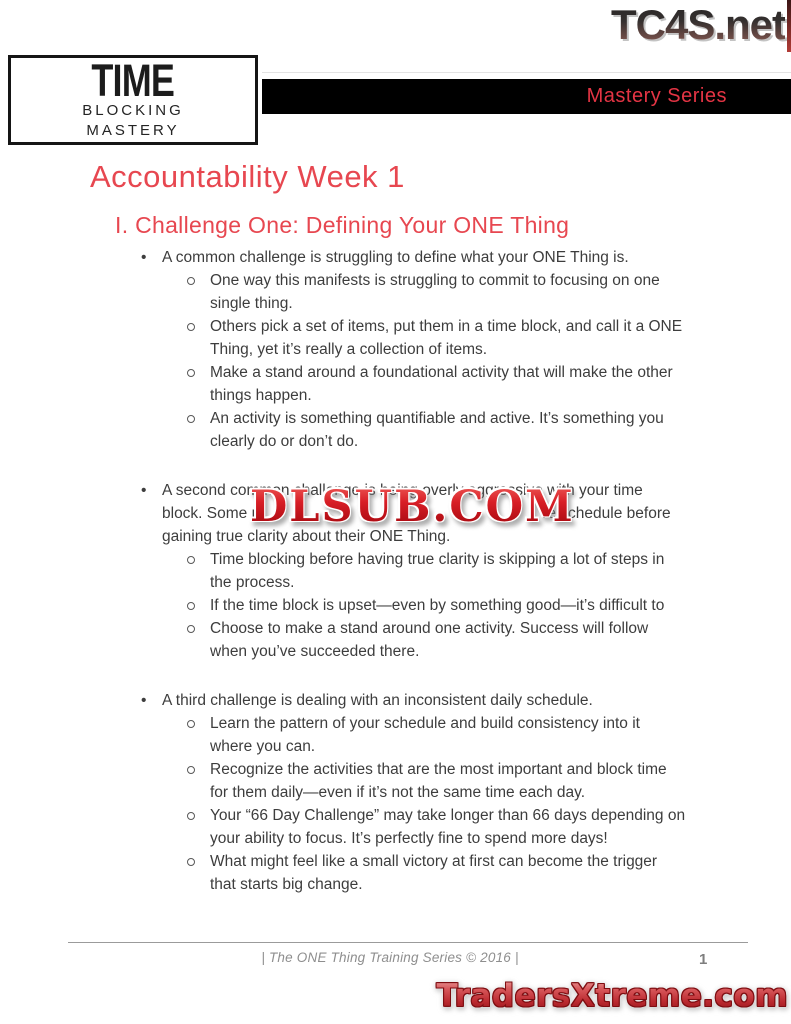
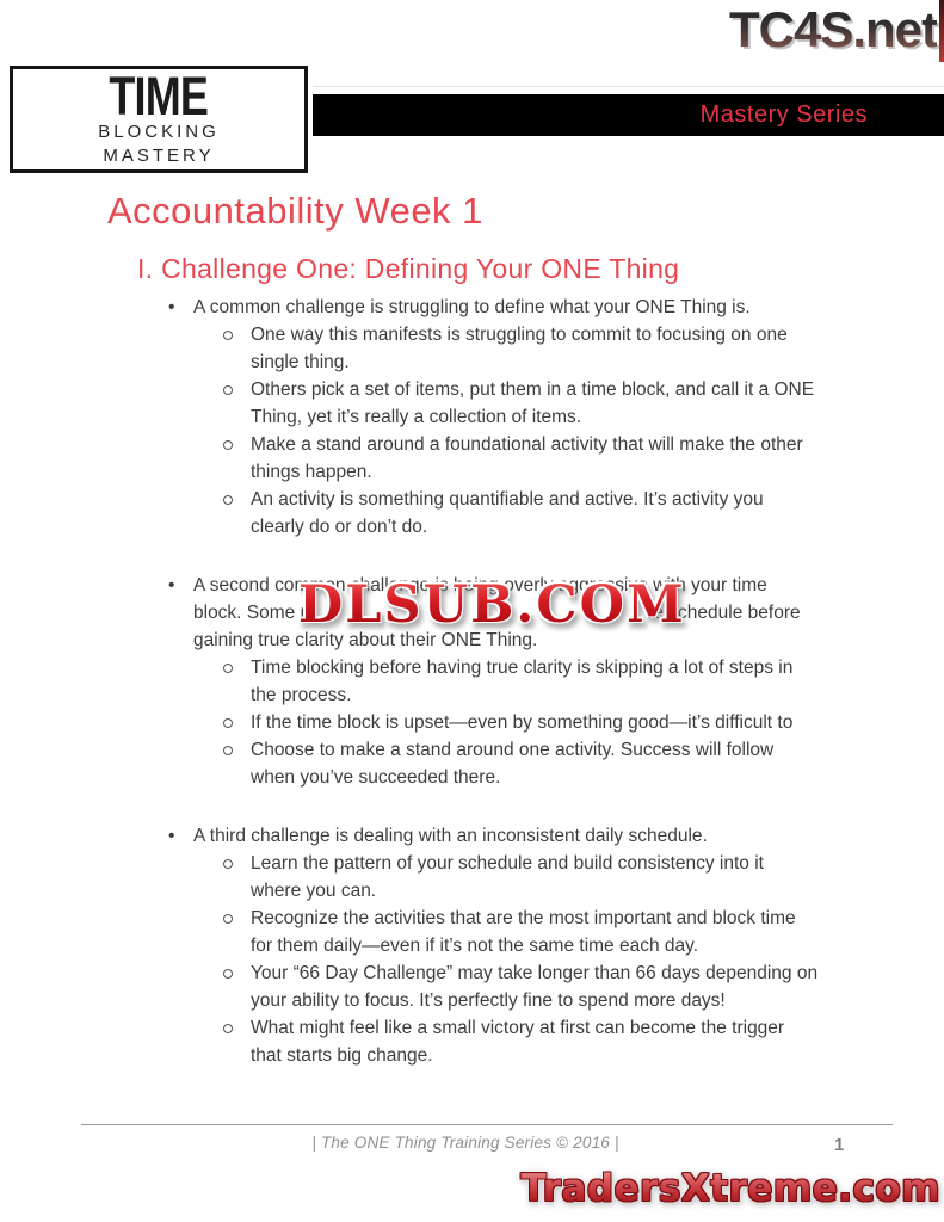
  TC4S.net
  TIME
  BLOCKING
  MASTERY
  Mastery Series
  Accountability Week 1
  I. Challenge One: Defining Your ONE Thing
  •
  A common challenge is struggling to define what your ONE Thing is.
  One way this manifests is struggling to commit to focusing on one
  single thing.
  Others pick a set of items, put them in a time block, and call it a ONE
  Thing, yet it’s really a collection of items.
  Make a stand around a foundational activity that will make the other
  things happen.
- An activity is something quantifiable and active. It’s something you
+ An activity is something quantifiable and active. It’s activity you
  clearly do or don’t do.
  •
  block. Some hedule before
  gaining true clarity about their ONE Thing.
  Time blocking before having true clarity is skipping a lot of steps in
  the process.
  If the time block is upset—even by something good—it’s difficult to
  Choose to make a stand around one activity. Success will follow
  when you’ve succeeded there.
  •
  A third challenge is dealing with an inconsistent daily schedule.
  Learn the pattern of your schedule and build consistency into it
  where you can.
  Recognize the activities that are the most important and block time
  for them daily—even if it’s not the same time each day.
  Your “66 Day Challenge” may take longer than 66 days depending on
  your ability to focus. It’s perfectly fine to spend more days!
  What might feel like a small victory at first can become the trigger
  that starts big change.
  DLSUB.COM
  | The ONE Thing Training Series © 2016 |
  1
  TradersXtreme.com
